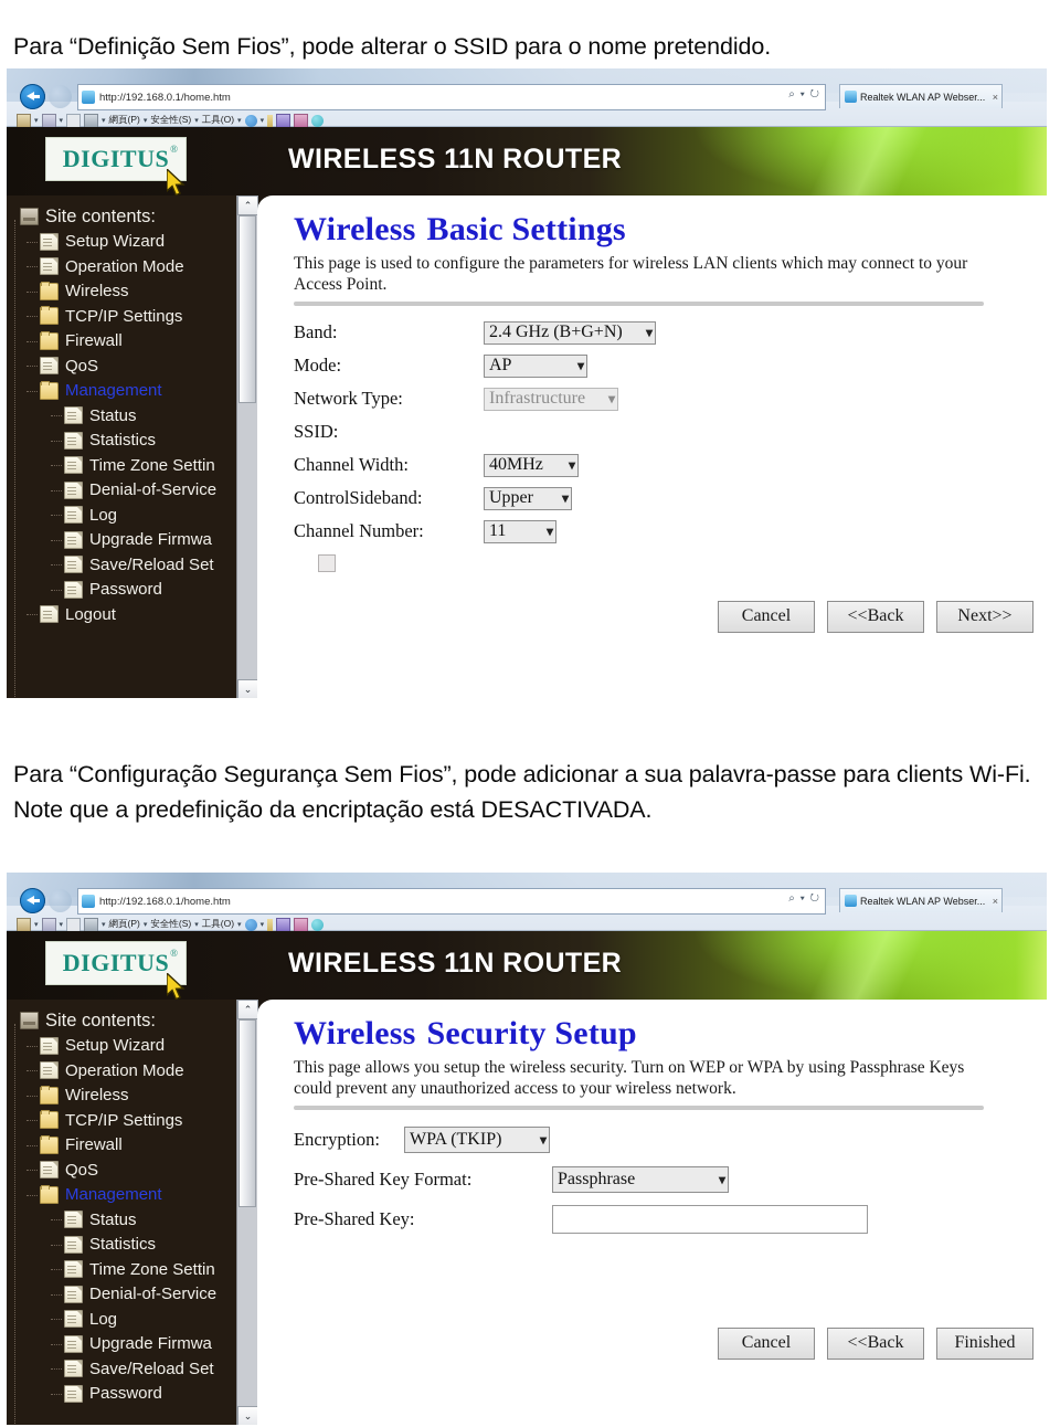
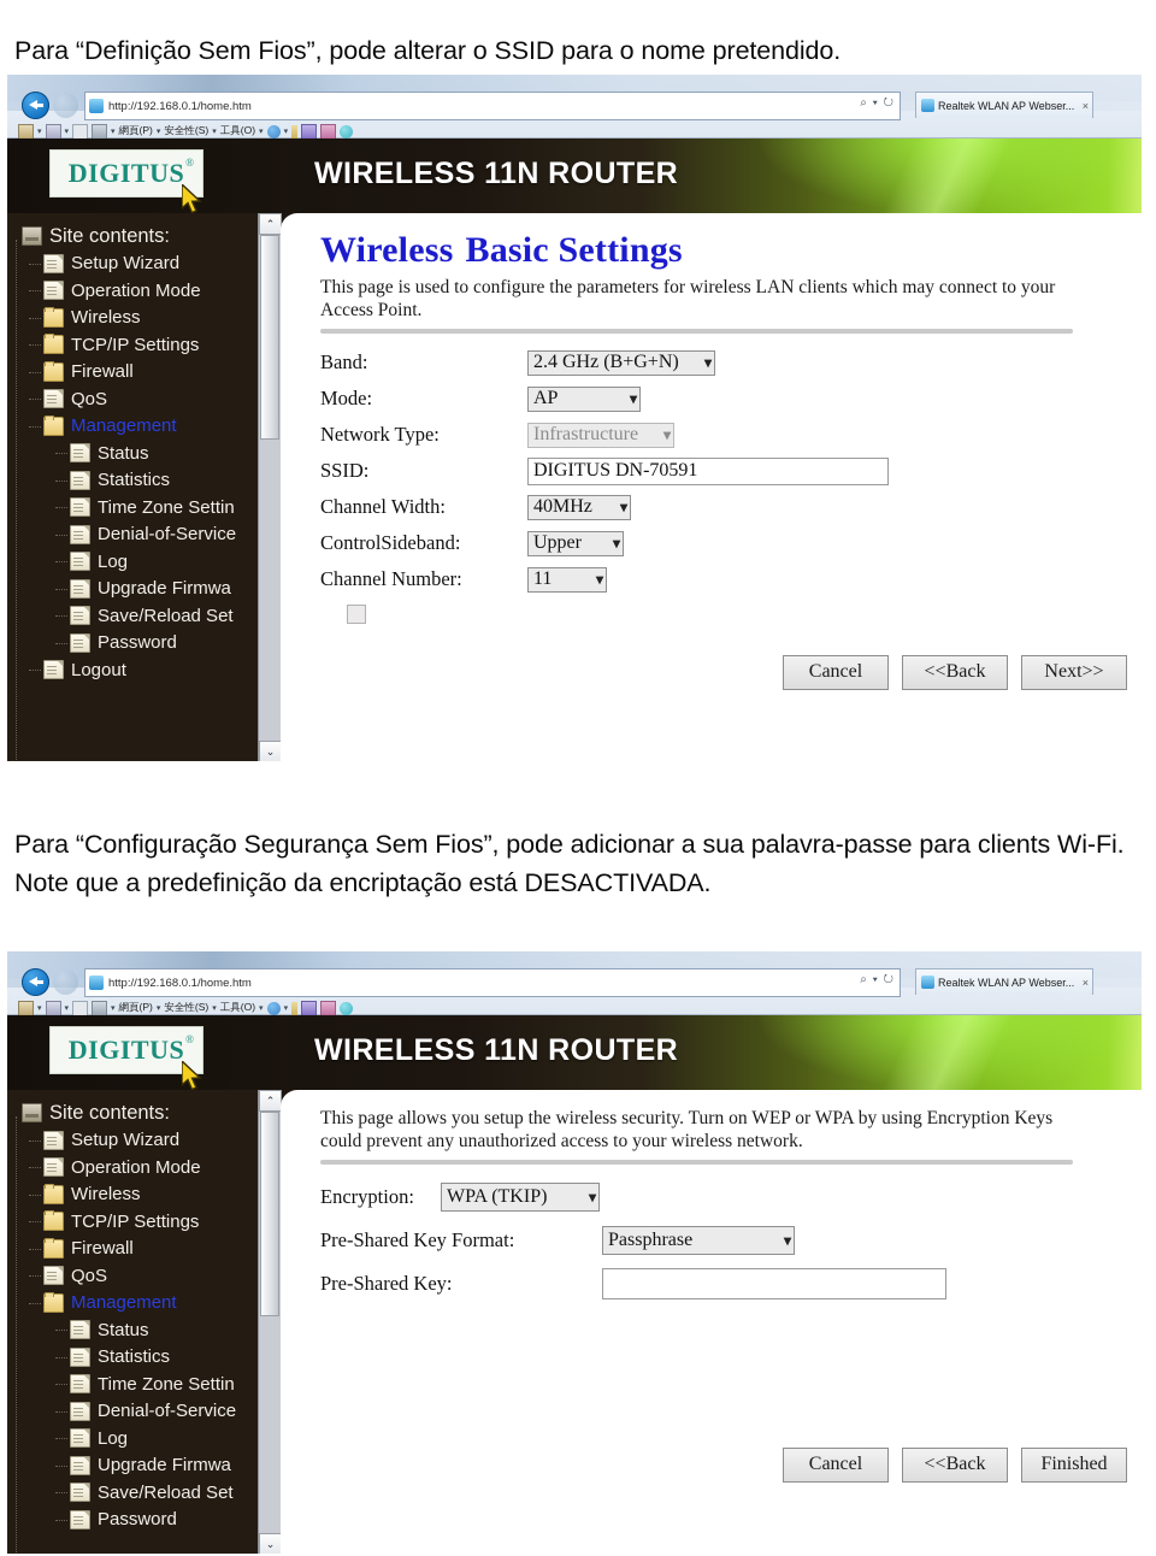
  Para “Definição Sem Fios”, pode alterar o SSID para o nome pretendido.
  http://192.168.0.1/home.htm
  ⌕ ▾ ↻
  Realtek WLAN AP Webser...
  ×
  網頁(P)
  安全性(S)
  工具(O)
  DIGITUS
  ®
  WIRELESS 11N ROUTER
  Site contents:
  Setup Wizard
  Operation Mode
  Wireless
  TCP/IP Settings
  Firewall
  QoS
  Management
  Status
  Statistics
  Time Zone Settin
  Denial-of-Service
  Log
  Upgrade Firmwa
  Save/Reload Set
  Password
  Logout
  ⌃
  ⌄
  Wireless Basic Settings
  This page is used to configure the parameters for wireless LAN clients which may connect to your Access Point.
  Band:
  2.4 GHz (B+G+N)
  ▾
  Mode:
  AP
  ▾
  Network Type:
  Infrastructure
  ▾
  SSID:
+ DIGITUS DN-70591
  Channel Width:
  40MHz
  ▾
  ControlSideband:
  Upper
  ▾
  Channel Number:
  11
  ▾
  Cancel
  <<Back
  Next>>
  Para “Configuração Segurança Sem Fios”, pode adicionar a sua palavra-passe para clients Wi-Fi. Note que a predefinição da encriptação está DESACTIVADA.
  http://192.168.0.1/home.htm
  ⌕ ▾ ↻
  Realtek WLAN AP Webser...
  ×
  網頁(P)
  安全性(S)
  工具(O)
  DIGITUS
  ®
  WIRELESS 11N ROUTER
  Site contents:
  Setup Wizard
  Operation Mode
  Wireless
  TCP/IP Settings
  Firewall
  QoS
  Management
  Status
  Statistics
  Time Zone Settin
  Denial-of-Service
  Log
  Upgrade Firmwa
  Save/Reload Set
  Password
  ⌃
  ⌄
- Wireless Security Setup
- This page allows you setup the wireless security. Turn on WEP or WPA by using Passphrase Keys could prevent any unauthorized access to your wireless network.
+ This page allows you setup the wireless security. Turn on WEP or WPA by using Encryption Keys could prevent any unauthorized access to your wireless network.
  Encryption:
  WPA (TKIP)
  ▾
  Pre-Shared Key Format:
  Passphrase
  ▾
  Pre-Shared Key:
  Cancel
  <<Back
  Finished
